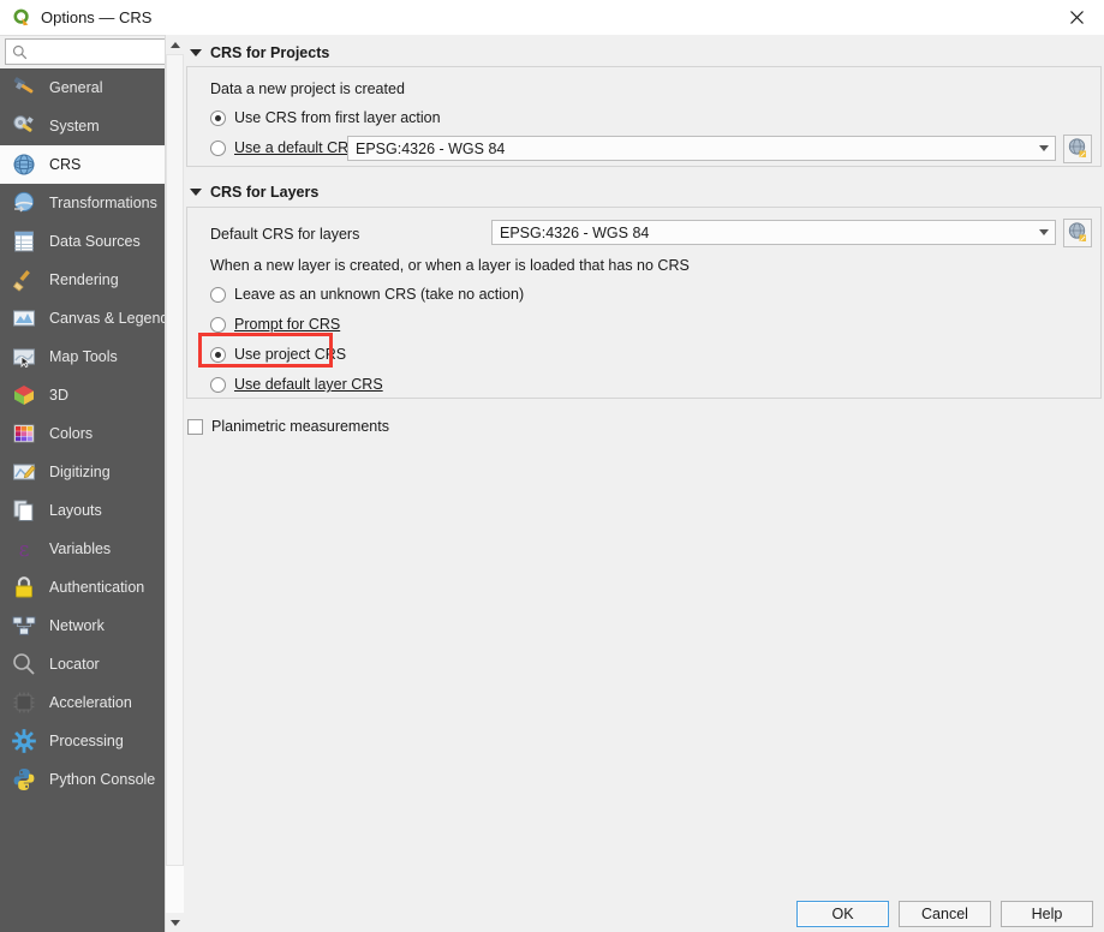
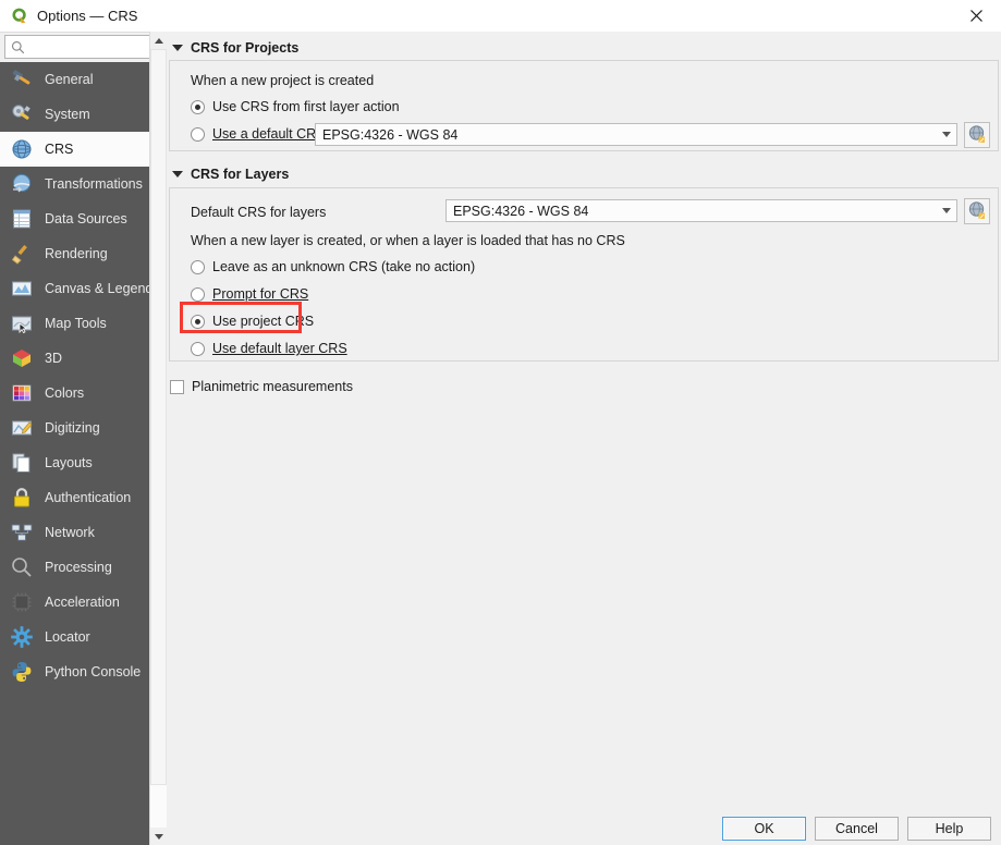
  Options — CRS
  General
  System
  CRS
  Transformations
  Data Sources
  Rendering
  Canvas & Legen
  Map Tools
  3D
  Colors
  Digitizing
  Layouts
- ε
- Variables
  Authentication
  Network
- Locator
+ Processing
  Acceleration
- Processing
+ Locator
  Python Console
  CRS for Projects
- Data a new project is created
+ When a new project is created
  Use CRS from first layer action
  Use a default CR
  EPSG:4326 - WGS 84
  CRS for Layers
  Default CRS for layers
  EPSG:4326 - WGS 84
  When a new layer is created, or when a layer is loaded that has no CRS
  Leave as an unknown CRS (take no action)
  Prompt for CRS
  Use project CRS
  Use default layer CRS
  Planimetric measurements
  OK
  Cancel
  Help
